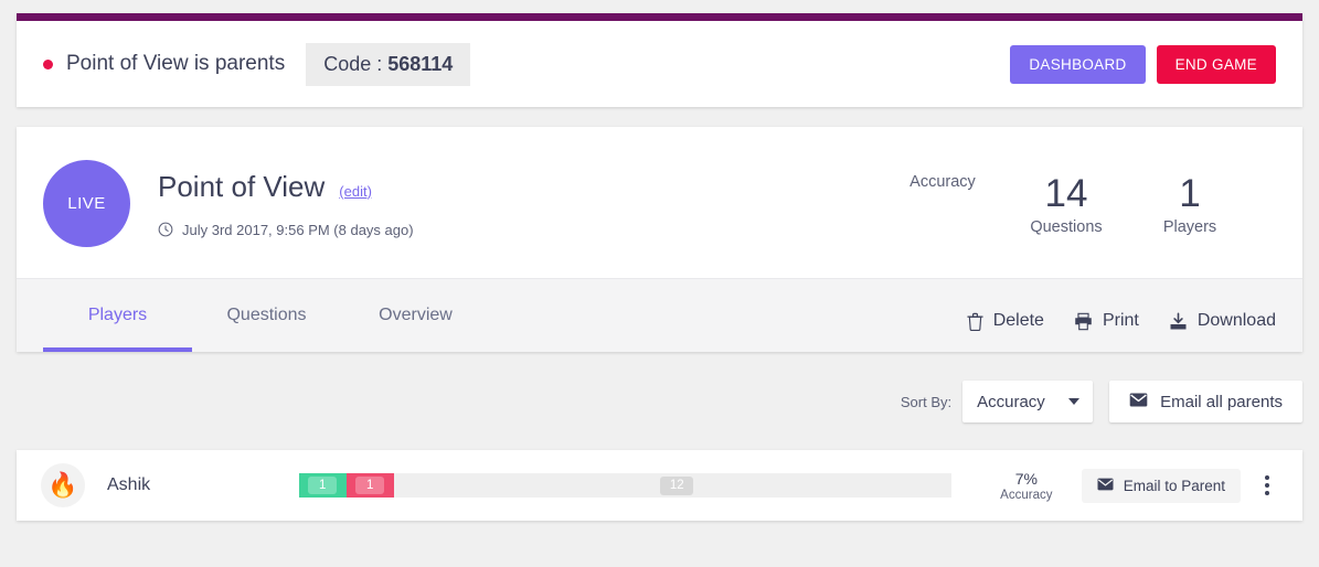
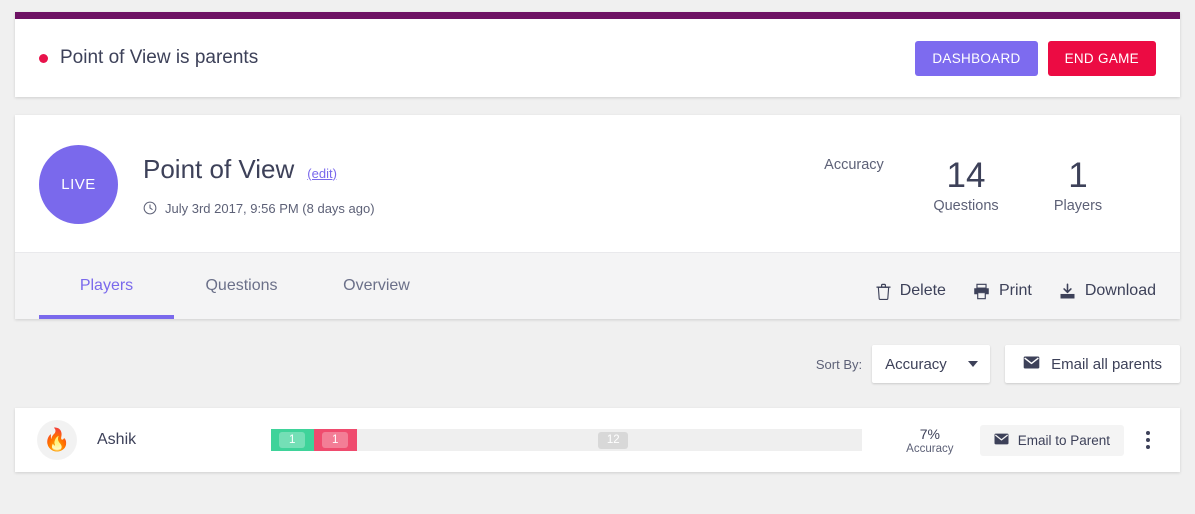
  Point of View is parents
- Code : 568114
  DASHBOARD
  END GAME
  LIVE
  Point of View
  (edit)
  July 3rd 2017, 9:56 PM (8 days ago)
  Accuracy
  14
  Questions
  1
  Players
  Players
  Questions
  Overview
  Delete
  Print
  Download
  Sort By:
  Accuracy
  Email all parents
  🔥
  Ashik
  1
  1
  12
  7%
  Accuracy
  Email to Parent
